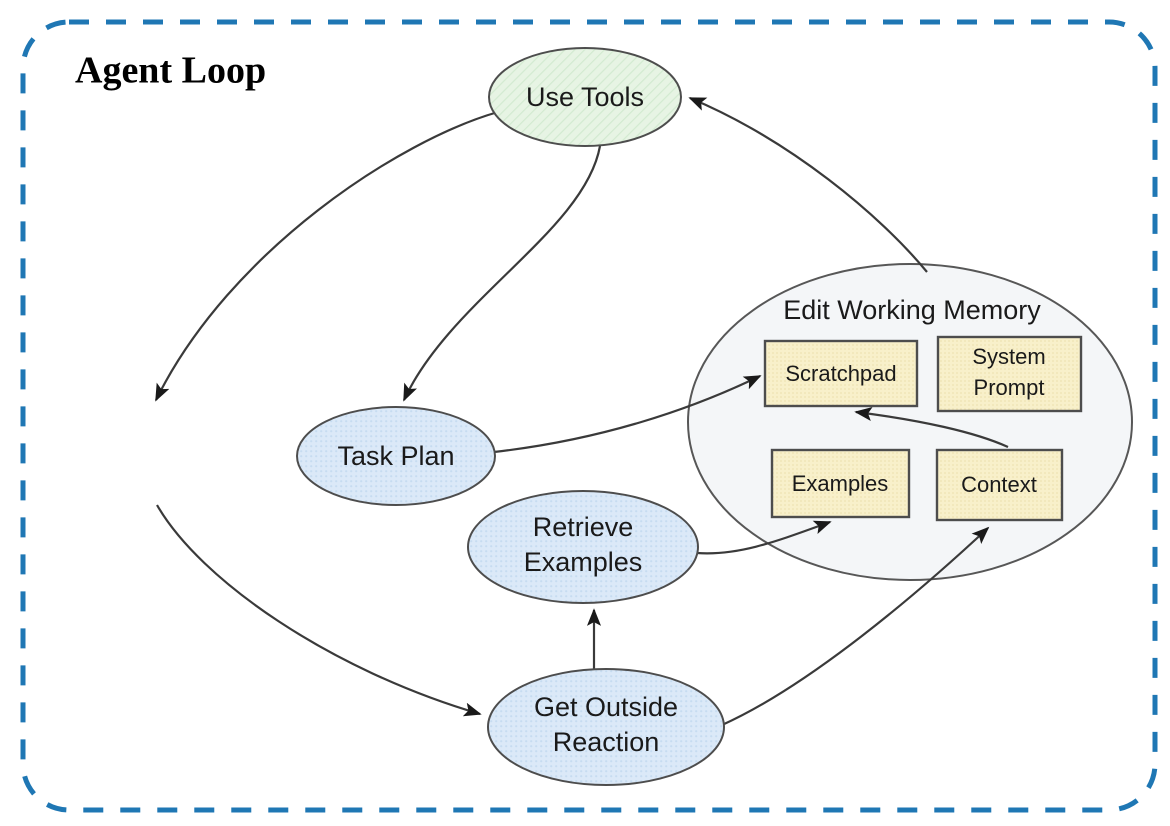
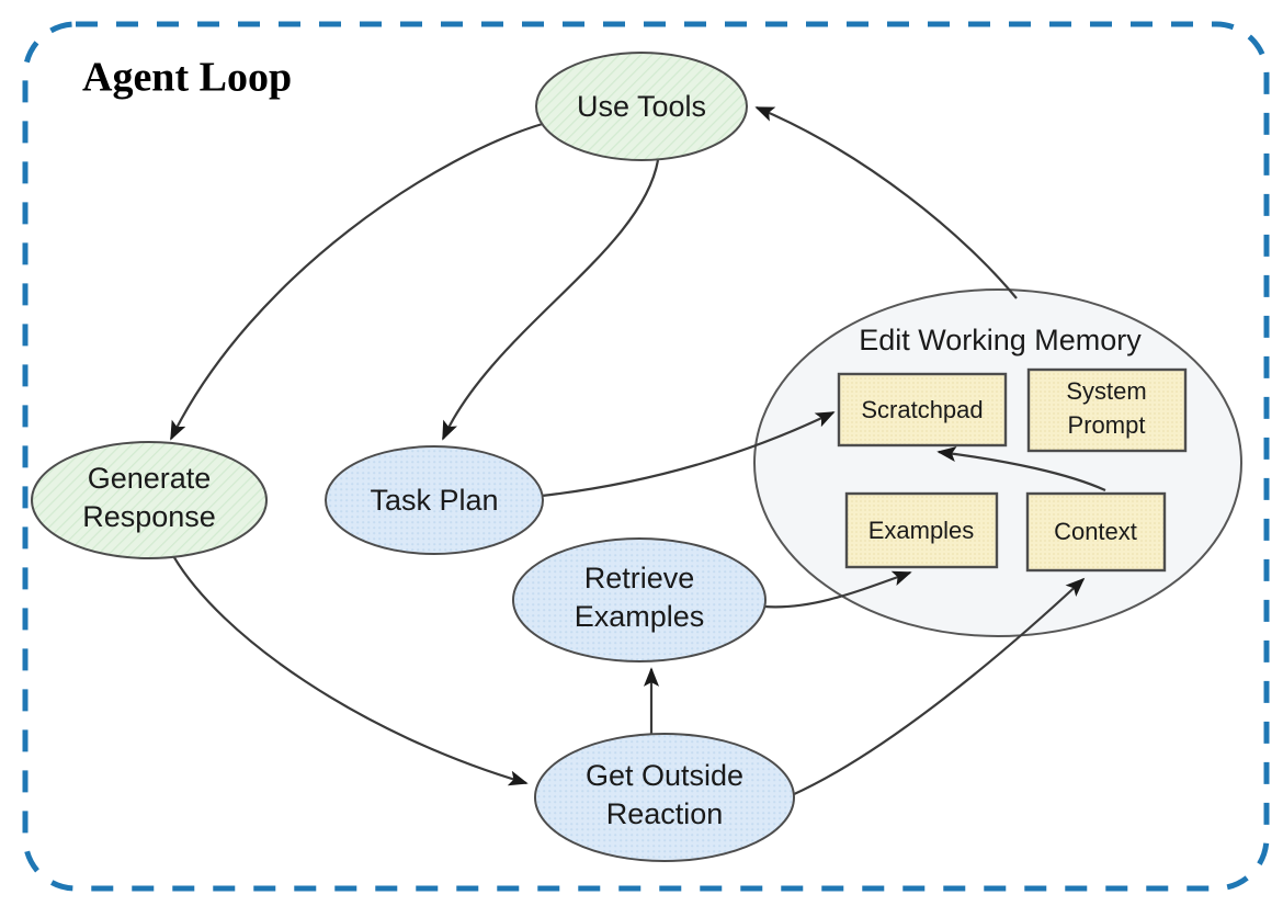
  Use Tools
+ Generate
+ Response
  Task Plan
  Retrieve
  Examples
  Get Outside
  Reaction
  Edit Working Memory
  Scratchpad
  System
  Prompt
  Examples
  Context
  Agent Loop
